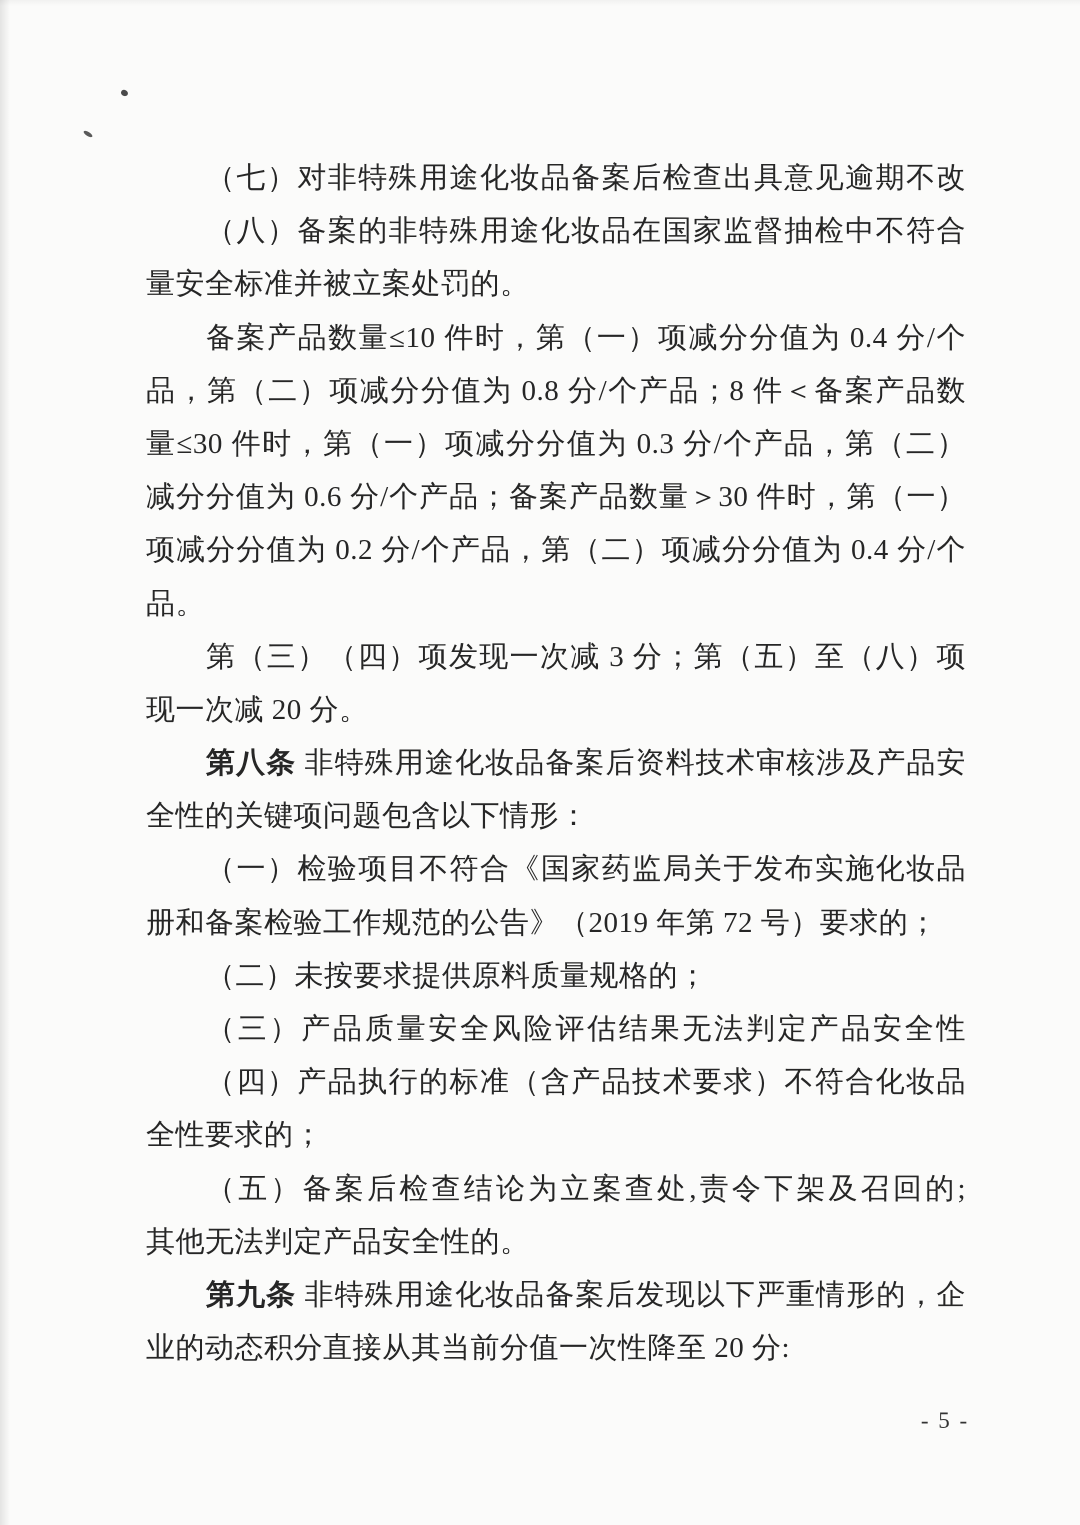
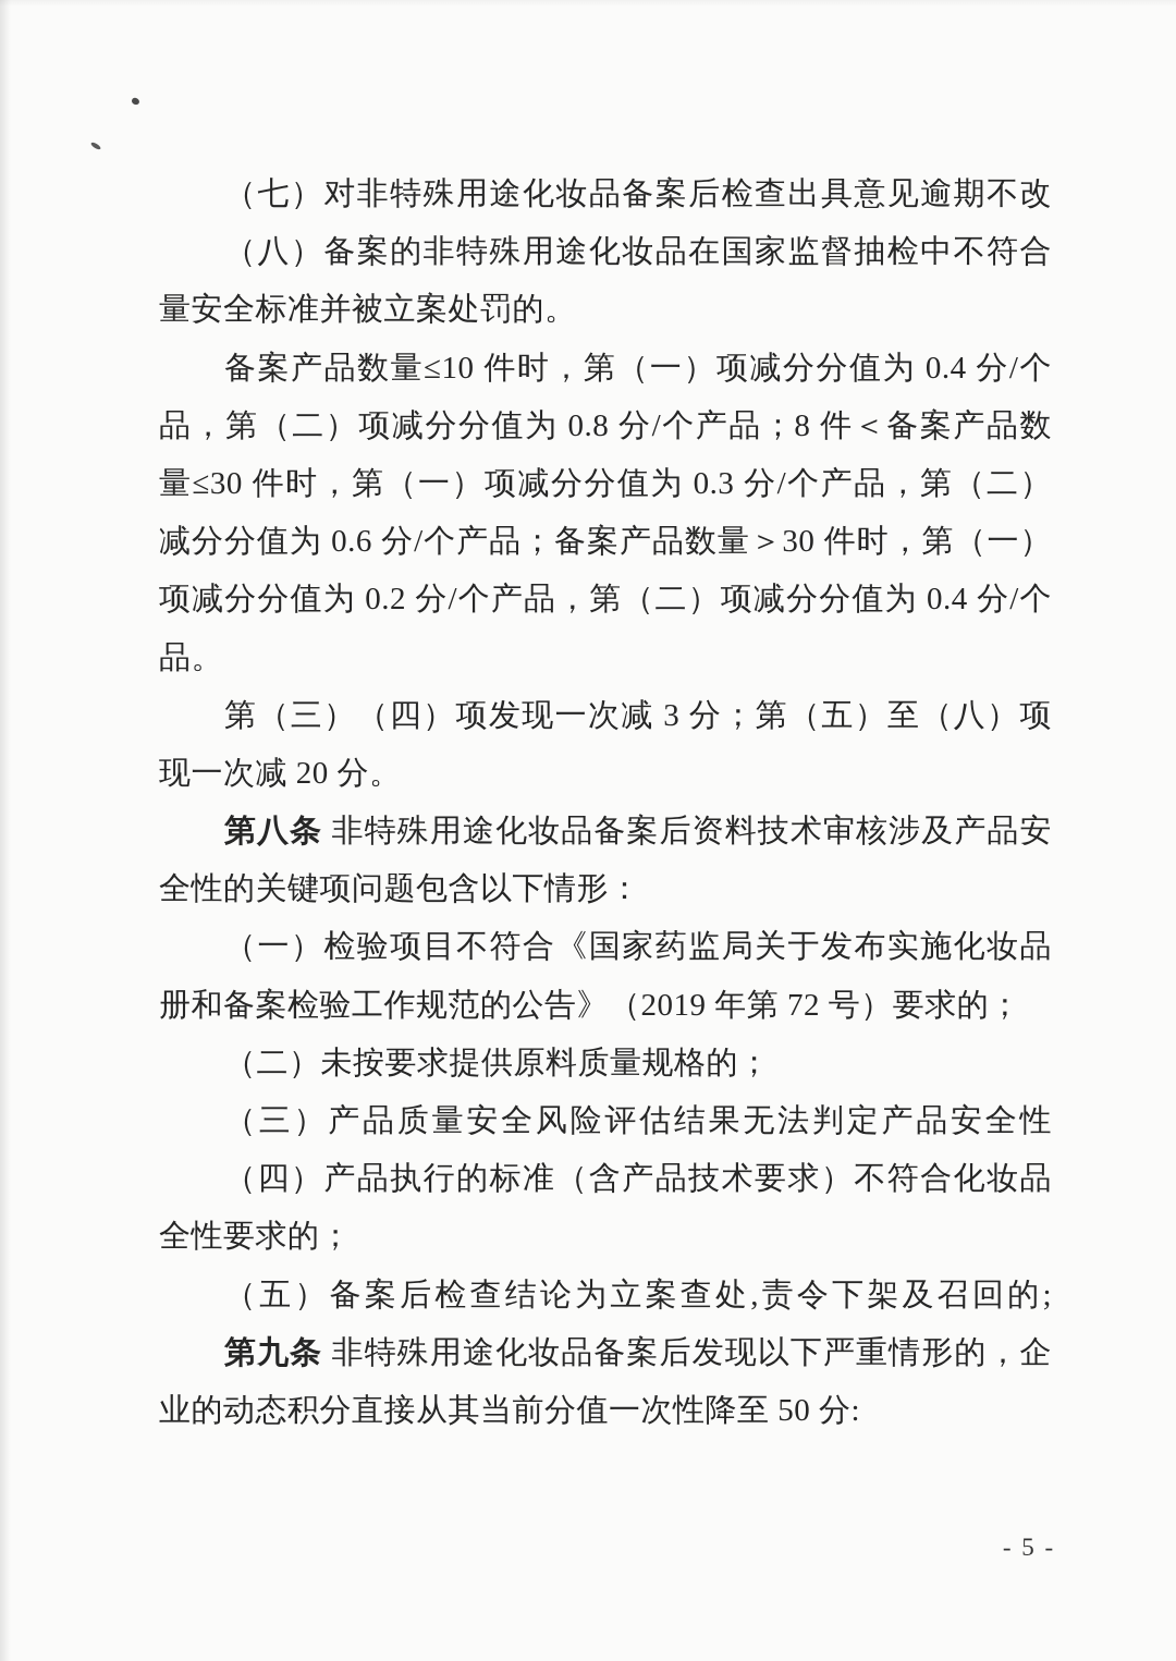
  （七）对非特殊用途化妆品备案后检查出具意见逾期不改
  （八）备案的非特殊用途化妆品在国家监督抽检中不符合
  量安全标准并被立案处罚的。
  备案产品数量≤10 件时，第（一）项减分分值为 0.4 分/个
  品，第（二）项减分分值为 0.8 分/个产品；8 件＜备案产品数
  量≤30 件时，第（一）项减分分值为 0.3 分/个产品，第（二）
  减分分值为 0.6 分/个产品；备案产品数量＞30 件时，第（一）
  项减分分值为 0.2 分/个产品，第（二）项减分分值为 0.4 分/个
  品。
  第（三）（四）项发现一次减 3 分；第（五）至（八）项
  现一次减 20 分。
  第八条 非特殊用途化妆品备案后资料技术审核涉及产品安
  全性的关键项问题包含以下情形：
  （一）检验项目不符合《国家药监局关于发布实施化妆品
  册和备案检验工作规范的公告》（2019 年第 72 号）要求的；
  （二）未按要求提供原料质量规格的；
  （三）产品质量安全风险评估结果无法判定产品安全性
  （四）产品执行的标准（含产品技术要求）不符合化妆品
  全性要求的；
  （五）备案后检查结论为立案查处,责令下架及召回的;
- 其他无法判定产品安全性的。
  第九条 非特殊用途化妆品备案后发现以下严重情形的，企
- 业的动态积分直接从其当前分值一次性降至 20 分:
+ 业的动态积分直接从其当前分值一次性降至 50 分:
  - 5 -
